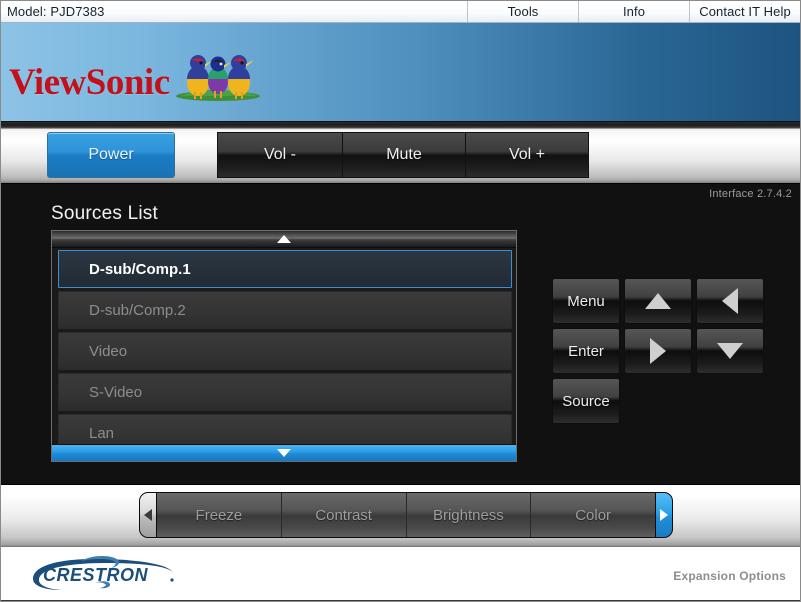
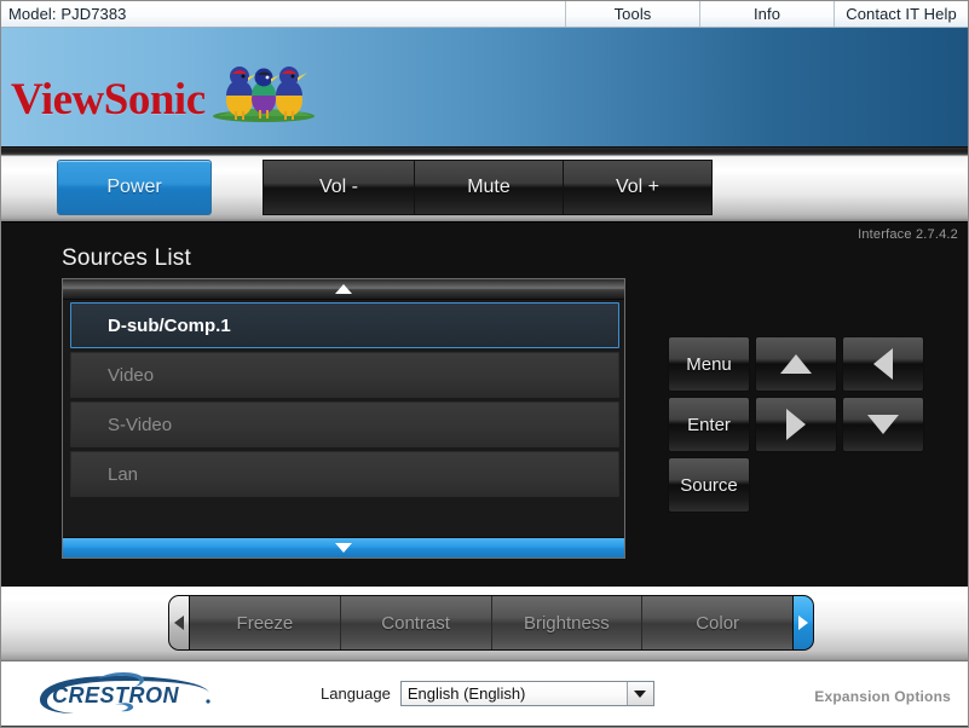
  Model: PJD7383
  Tools
  Info
  Contact IT Help
  ViewSonic
  Power
  Vol -
  Mute
  Vol +
  Interface 2.7.4.2
  Sources List
  D-sub/Comp.1
- D-sub/Comp.2
  Video
  S-Video
  Lan
  Menu
  Enter
  Source
  Freeze
  Contrast
  Brightness
  Color
  CRESTRON
+ Language
+ English (English)
  Expansion Options
